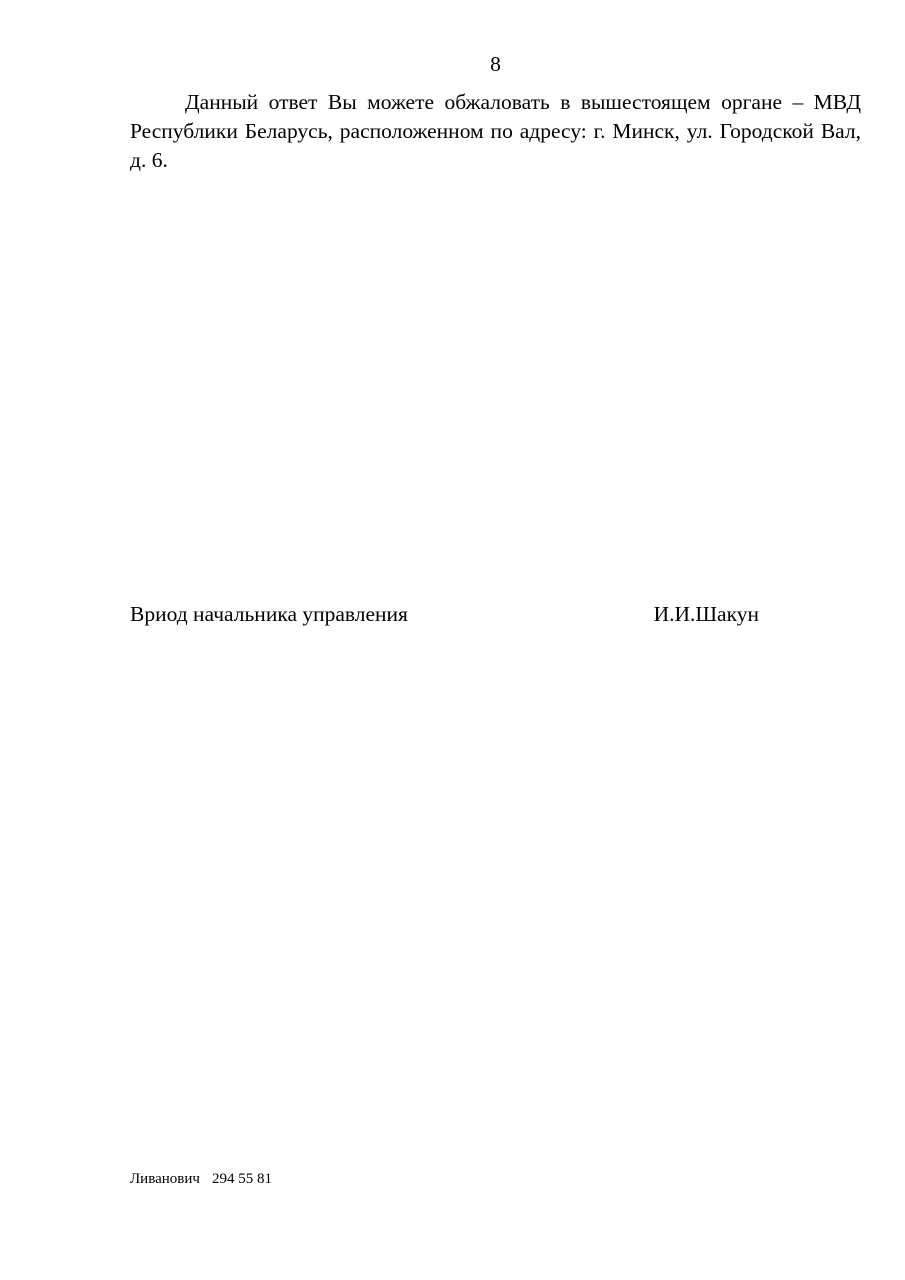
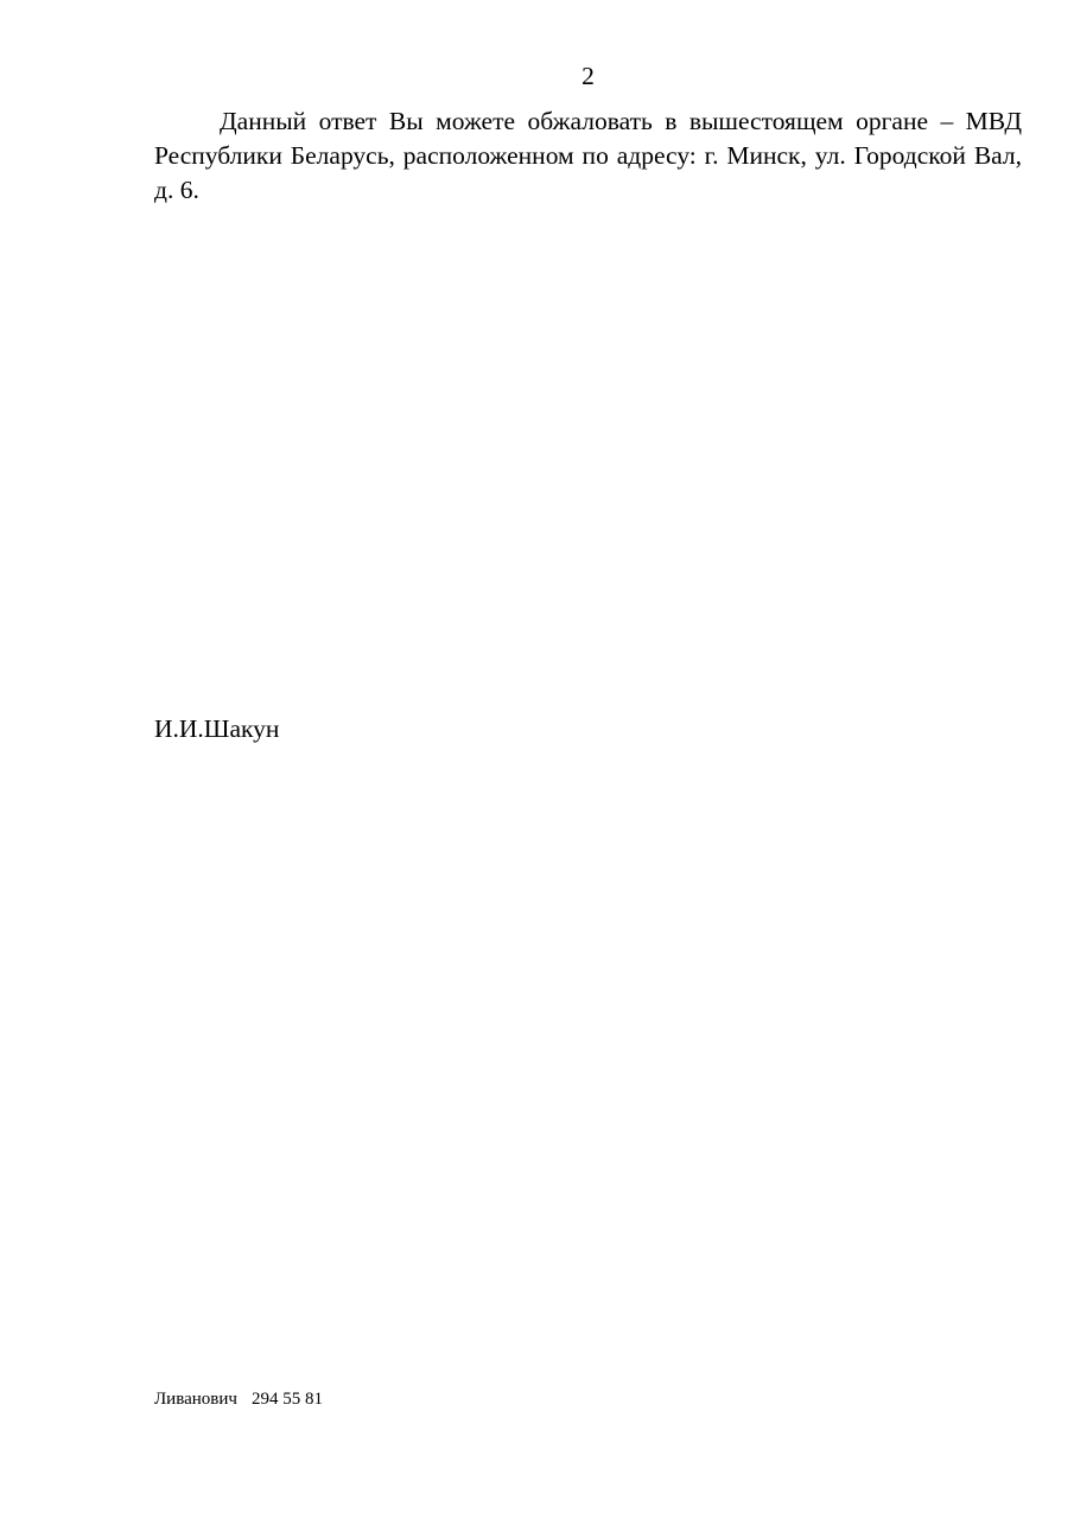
- 8
+ 2
  Данный ответ Вы можете обжаловать в вышестоящем органе – МВД Республики Беларусь, расположенном по адресу: г. Минск, ул. Городской Вал, д. 6.
- Вриод начальника управления
  И.И.Шакун
  Ливанович 294 55 81
